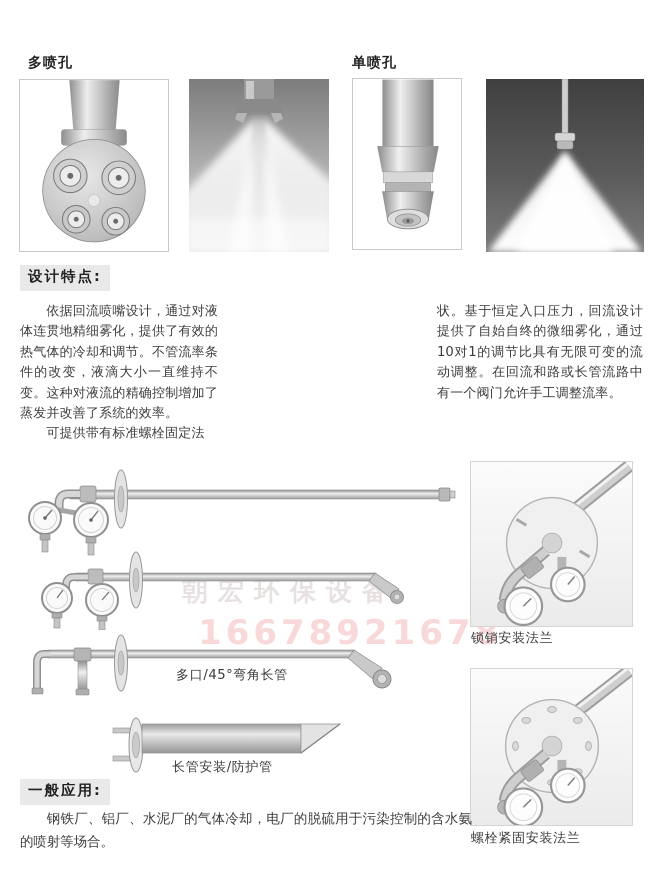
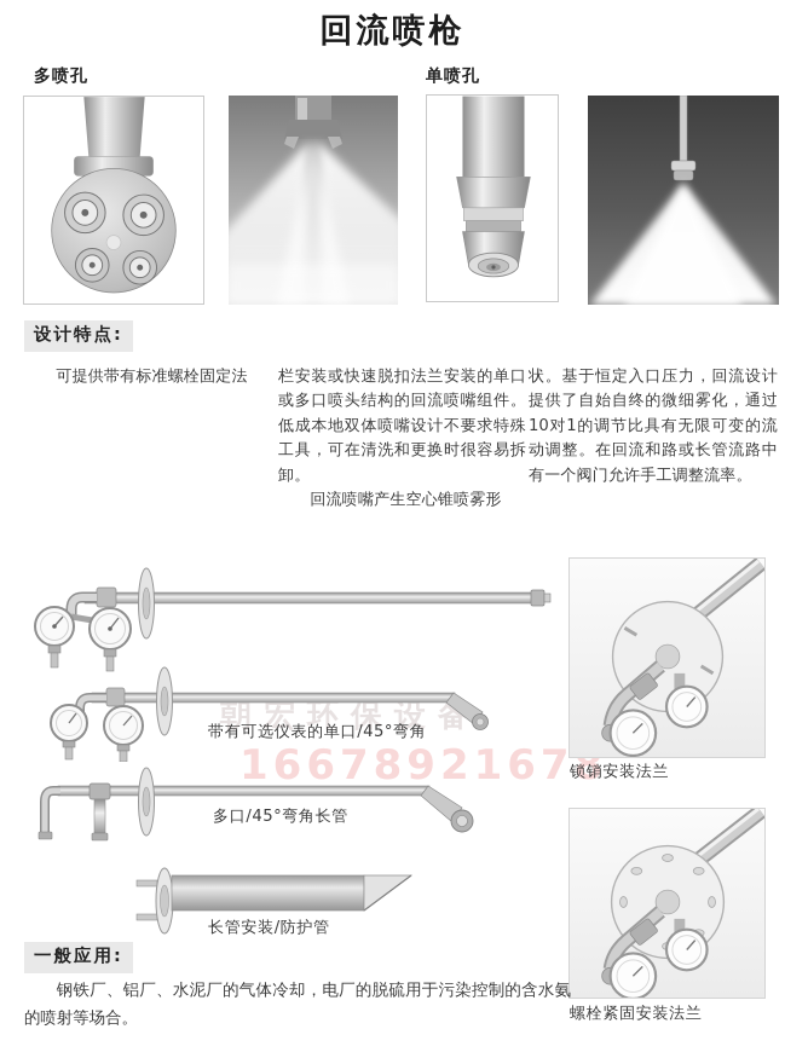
+ 回流喷枪
  多喷孔
  单喷孔
  设计特点:
- 依据回流喷嘴设计，通过对液体连贯地精细雾化，提供了有效的热气体的冷却和调节。不管流率条件的改变，液滴大小一直维持不变。这种对液流的精确控制增加了蒸发并改善了系统的效率。
  可提供带有标准螺栓固定法
+ 栏安装或快速脱扣法兰安装的单口或多口喷头结构的回流喷嘴组件。低成本地双体喷嘴设计不要求特殊工具，可在清洗和更换时很容易拆卸。
+ 回流喷嘴产生空心锥喷雾形
  状。基于恒定入口压力，回流设计提供了自始自终的微细雾化，通过10对1的调节比具有无限可变的流动调整。在回流和路或长管流路中有一个阀门允许手工调整流率。
  朝宏环保设备
  16678921678
+ 带有可选仪表的单口/45°弯角
  多口/45°弯角长管
  长管安装/防护管
  锁销安装法兰
  螺栓紧固安装法兰
  一般应用:
  钢铁厂、铝厂、水泥厂的气体冷却，电厂的脱硫用于污染控制的含水氨的喷射等场合。
